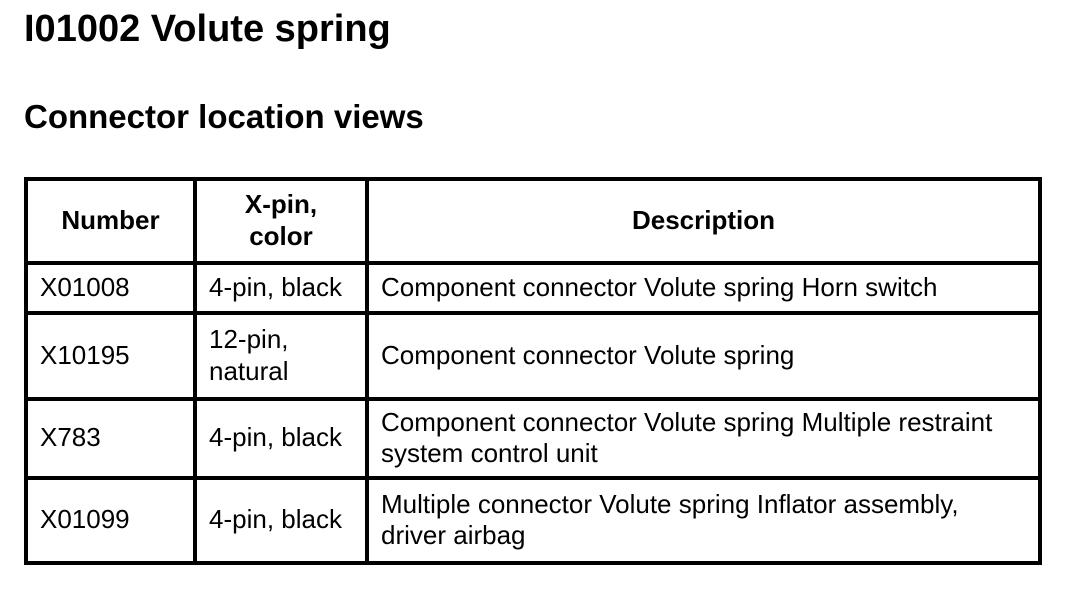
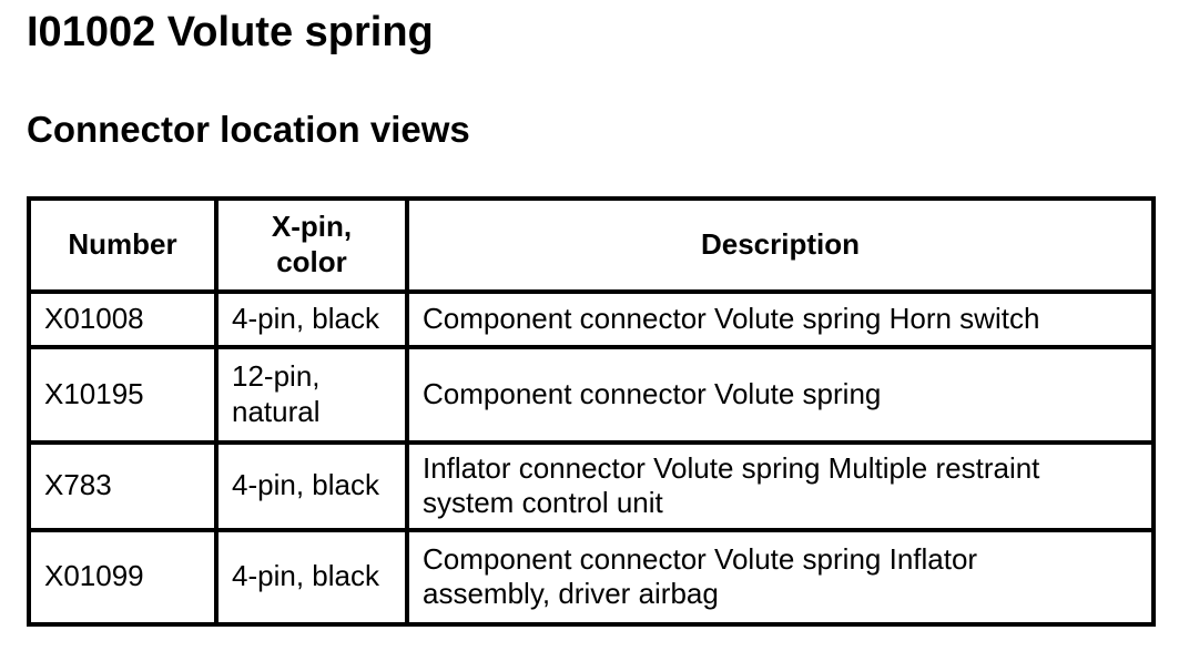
  I01002 Volute spring
  Connector location views
  Number	X-pin, color	Description
  X01008	4-pin, black	Component connector Volute spring Horn switch
  X10195	12-pin, natural	Component connector Volute spring
- X783	4-pin, black	Component connector Volute spring Multiple restraint system control unit
+ X783	4-pin, black	Inflator connector Volute spring Multiple restraint system control unit
- X01099	4-pin, black	Multiple connector Volute spring Inflator assembly, driver airbag
+ X01099	4-pin, black	Component connector Volute spring Inflator assembly, driver airbag
